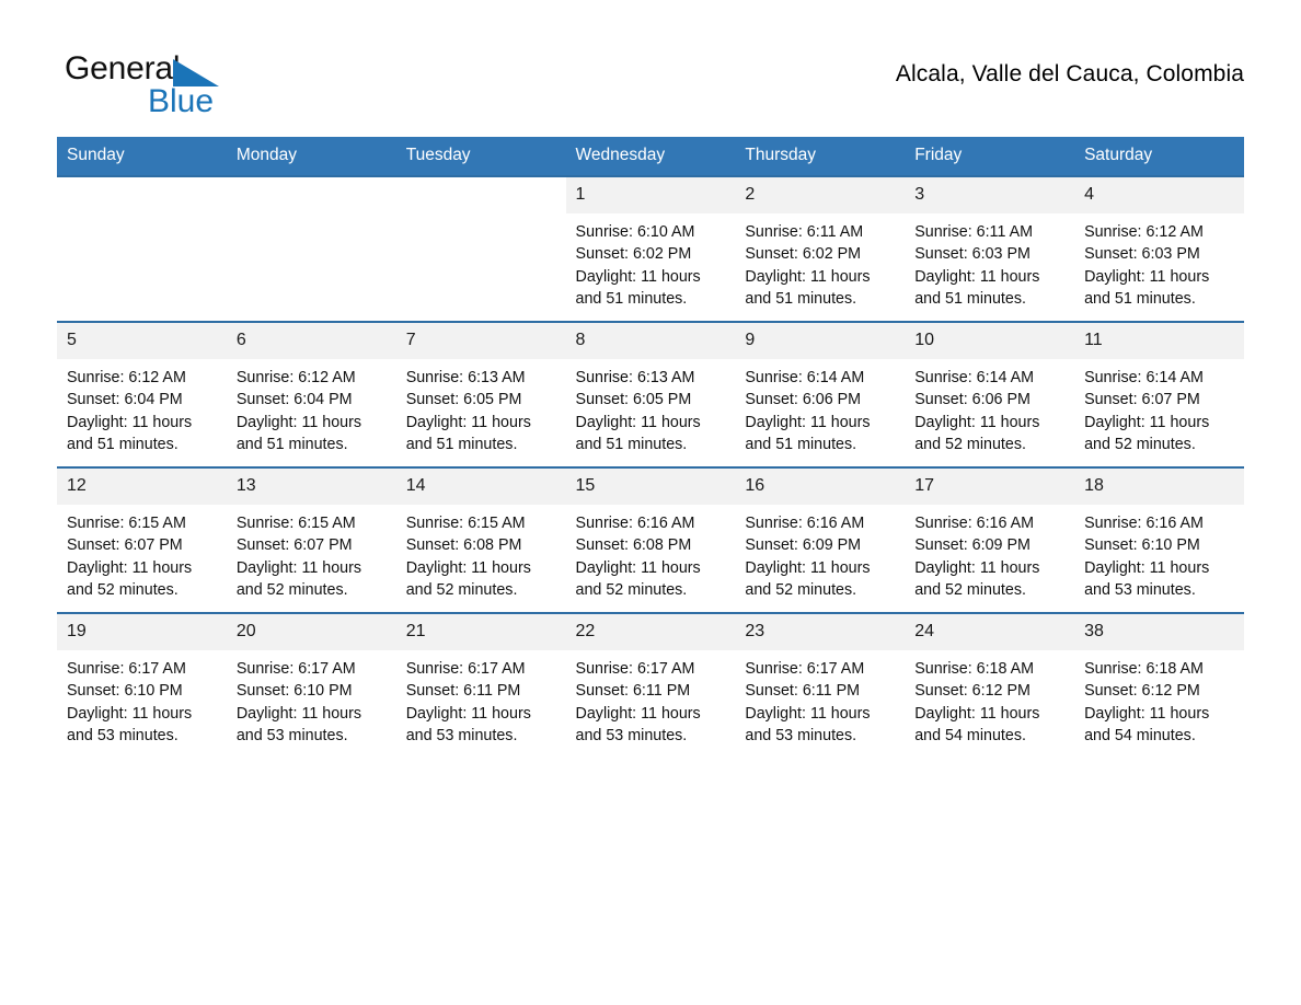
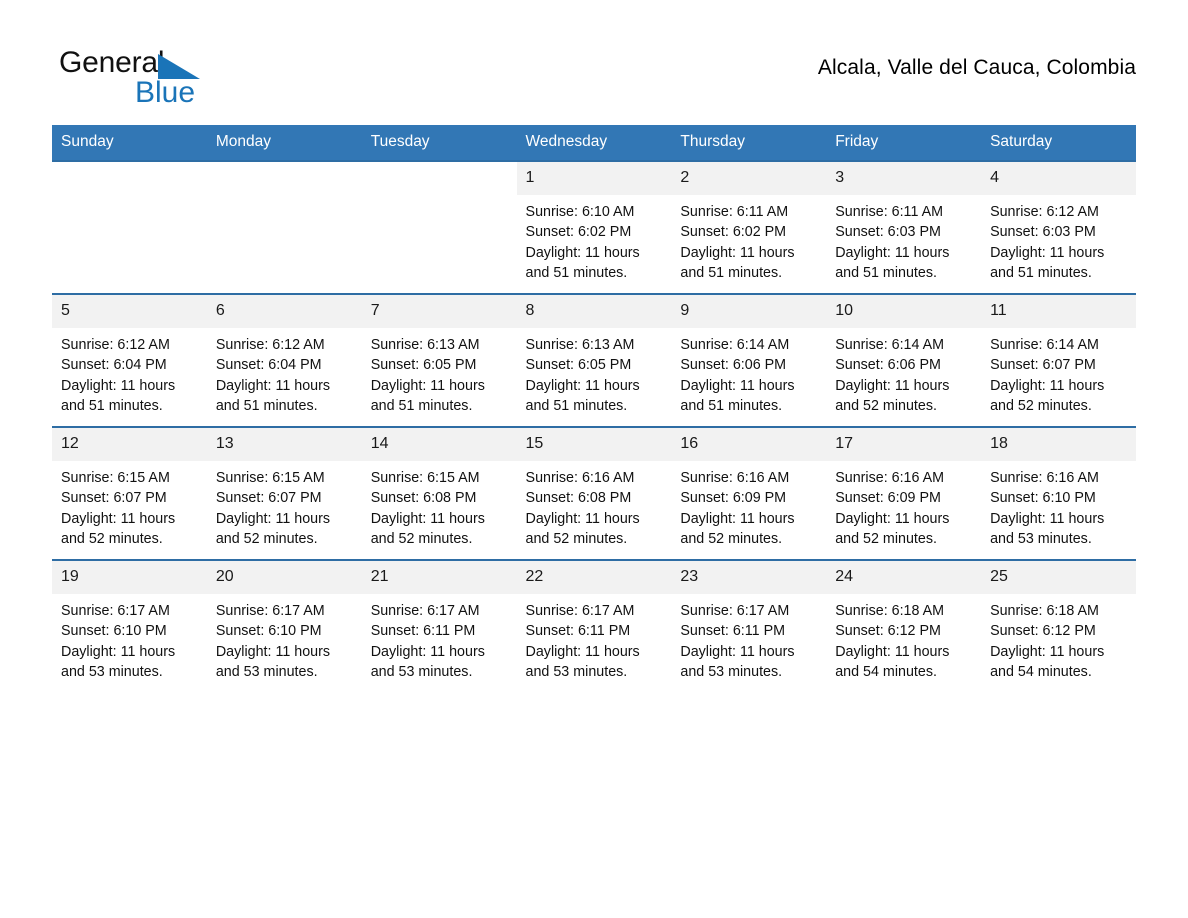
  General
  Blue
  Alcala, Valle del Cauca, Colombia
  Sunday	Monday	Tuesday	Wednesday	Thursday	Friday	Saturday
  			1Sunrise: 6:10 AMSunset: 6:02 PMDaylight: 11 hoursand 51 minutes.	2Sunrise: 6:11 AMSunset: 6:02 PMDaylight: 11 hoursand 51 minutes.	3Sunrise: 6:11 AMSunset: 6:03 PMDaylight: 11 hoursand 51 minutes.	4Sunrise: 6:12 AMSunset: 6:03 PMDaylight: 11 hoursand 51 minutes.
  5Sunrise: 6:12 AMSunset: 6:04 PMDaylight: 11 hoursand 51 minutes.	6Sunrise: 6:12 AMSunset: 6:04 PMDaylight: 11 hoursand 51 minutes.	7Sunrise: 6:13 AMSunset: 6:05 PMDaylight: 11 hoursand 51 minutes.	8Sunrise: 6:13 AMSunset: 6:05 PMDaylight: 11 hoursand 51 minutes.	9Sunrise: 6:14 AMSunset: 6:06 PMDaylight: 11 hoursand 51 minutes.	10Sunrise: 6:14 AMSunset: 6:06 PMDaylight: 11 hoursand 52 minutes.	11Sunrise: 6:14 AMSunset: 6:07 PMDaylight: 11 hoursand 52 minutes.
  12Sunrise: 6:15 AMSunset: 6:07 PMDaylight: 11 hoursand 52 minutes.	13Sunrise: 6:15 AMSunset: 6:07 PMDaylight: 11 hoursand 52 minutes.	14Sunrise: 6:15 AMSunset: 6:08 PMDaylight: 11 hoursand 52 minutes.	15Sunrise: 6:16 AMSunset: 6:08 PMDaylight: 11 hoursand 52 minutes.	16Sunrise: 6:16 AMSunset: 6:09 PMDaylight: 11 hoursand 52 minutes.	17Sunrise: 6:16 AMSunset: 6:09 PMDaylight: 11 hoursand 52 minutes.	18Sunrise: 6:16 AMSunset: 6:10 PMDaylight: 11 hoursand 53 minutes.
- 19Sunrise: 6:17 AMSunset: 6:10 PMDaylight: 11 hoursand 53 minutes.	20Sunrise: 6:17 AMSunset: 6:10 PMDaylight: 11 hoursand 53 minutes.	21Sunrise: 6:17 AMSunset: 6:11 PMDaylight: 11 hoursand 53 minutes.	22Sunrise: 6:17 AMSunset: 6:11 PMDaylight: 11 hoursand 53 minutes.	23Sunrise: 6:17 AMSunset: 6:11 PMDaylight: 11 hoursand 53 minutes.	24Sunrise: 6:18 AMSunset: 6:12 PMDaylight: 11 hoursand 54 minutes.	38Sunrise: 6:18 AMSunset: 6:12 PMDaylight: 11 hoursand 54 minutes.
+ 19Sunrise: 6:17 AMSunset: 6:10 PMDaylight: 11 hoursand 53 minutes.	20Sunrise: 6:17 AMSunset: 6:10 PMDaylight: 11 hoursand 53 minutes.	21Sunrise: 6:17 AMSunset: 6:11 PMDaylight: 11 hoursand 53 minutes.	22Sunrise: 6:17 AMSunset: 6:11 PMDaylight: 11 hoursand 53 minutes.	23Sunrise: 6:17 AMSunset: 6:11 PMDaylight: 11 hoursand 53 minutes.	24Sunrise: 6:18 AMSunset: 6:12 PMDaylight: 11 hoursand 54 minutes.	25Sunrise: 6:18 AMSunset: 6:12 PMDaylight: 11 hoursand 54 minutes.
